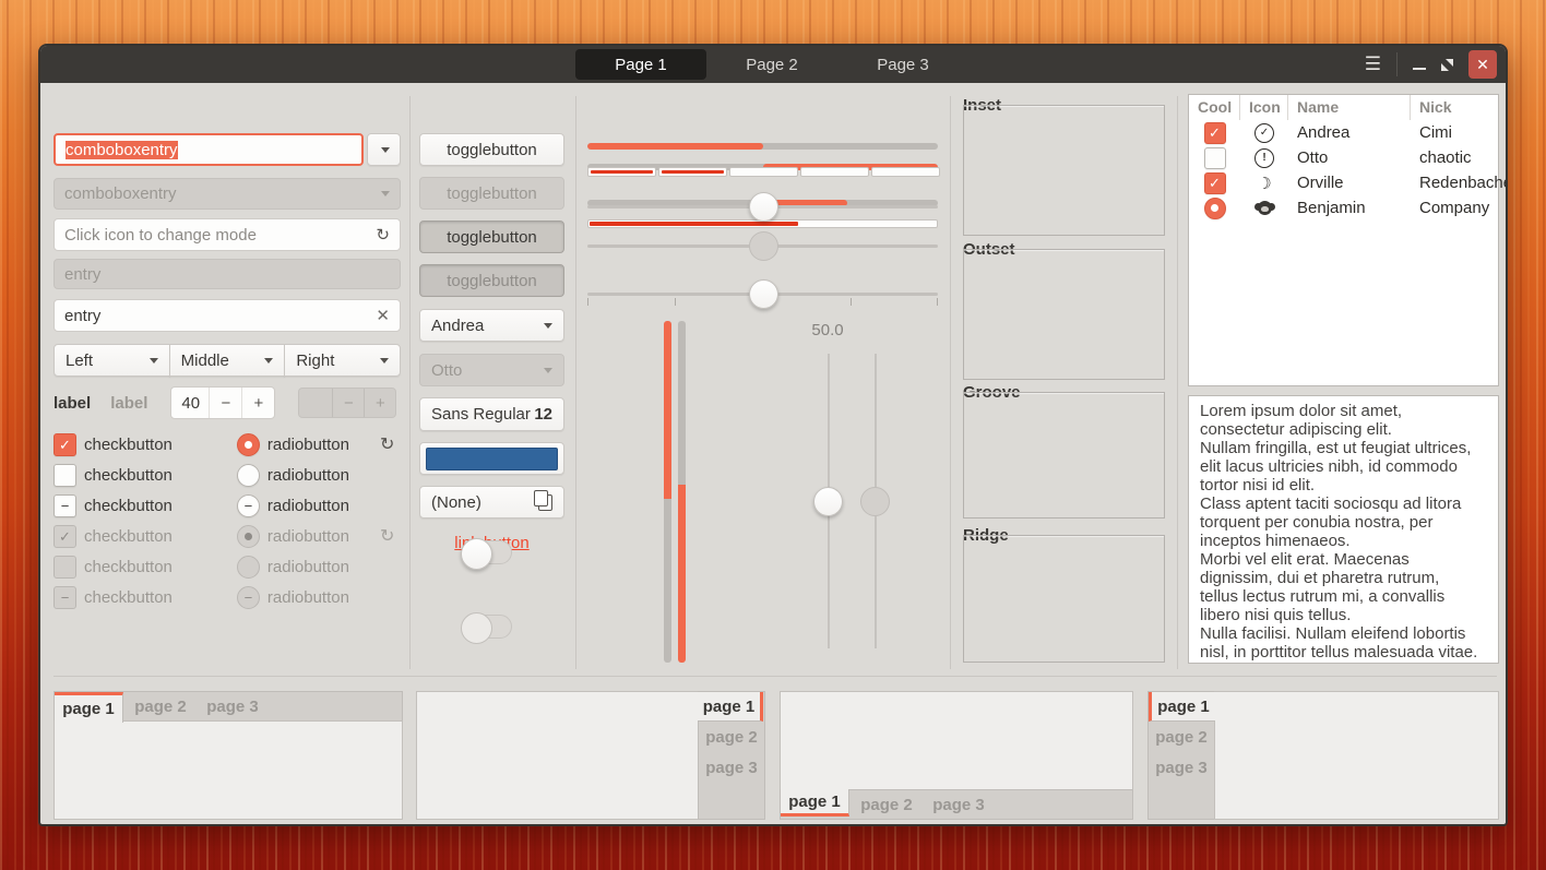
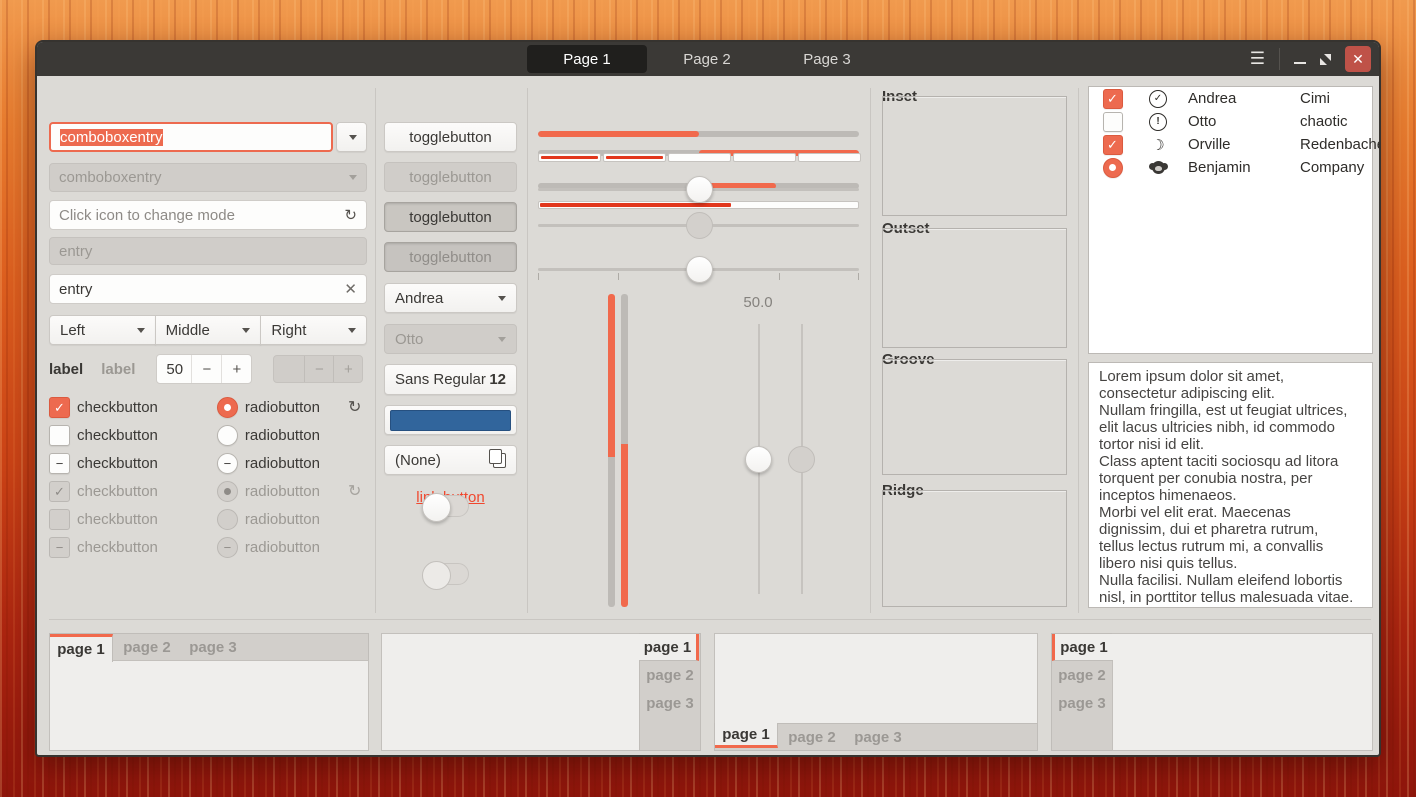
  Page 1
  Page 2
  Page 3
  ☰
  ✕
  comboboxentry
  comboboxentry
  Click icon to change mode
  ↻
  entry
  entry
  ✕
  Left
  Middle
  Right
  label
  label
- 40
+ 50
  −
  +
  −
  +
  ✓
  checkbutton
  radiobutton
  ↻
  checkbutton
  radiobutton
  −
  checkbutton
  −
  radiobutton
  ✓
  checkbutton
  radiobutton
  ↻
  checkbutton
  radiobutton
  −
  checkbutton
  −
  radiobutton
  togglebutton
  togglebutton
  togglebutton
  togglebutton
  Andrea
  Otto
  Sans Regular
  12
  (None)
  50.0
  Inset
  Outset
  Groove
  Ridge
- Cool
- Icon
- Name
- Nick
  ✓
  ✓
  Andrea
  Cimi
  !
  Otto
  chaotic
  ✓
  ☽
  Orville
  Redenbach
  Benjamin
  Company
  Lorem ipsum dolor sit amet,
  consectetur adipiscing elit.
  Nullam fringilla, est ut feugiat ultrices,
  elit lacus ultricies nibh, id commodo
  tortor nisi id elit.
  Class aptent taciti sociosqu ad litora
  torquent per conubia nostra, per
  inceptos himenaeos.
  Morbi vel elit erat. Maecenas
  dignissim, dui et pharetra rutrum,
  tellus lectus rutrum mi, a convallis
  libero nisi quis tellus.
  Nulla facilisi. Nullam eleifend lobortis
  nisl, in porttitor tellus malesuada vitae.
  page 1
  page 2
  page 3
  page 1
  page 2
  page 3
  page 1
  page 2
  page 3
  page 1
  page 2
  page 3
